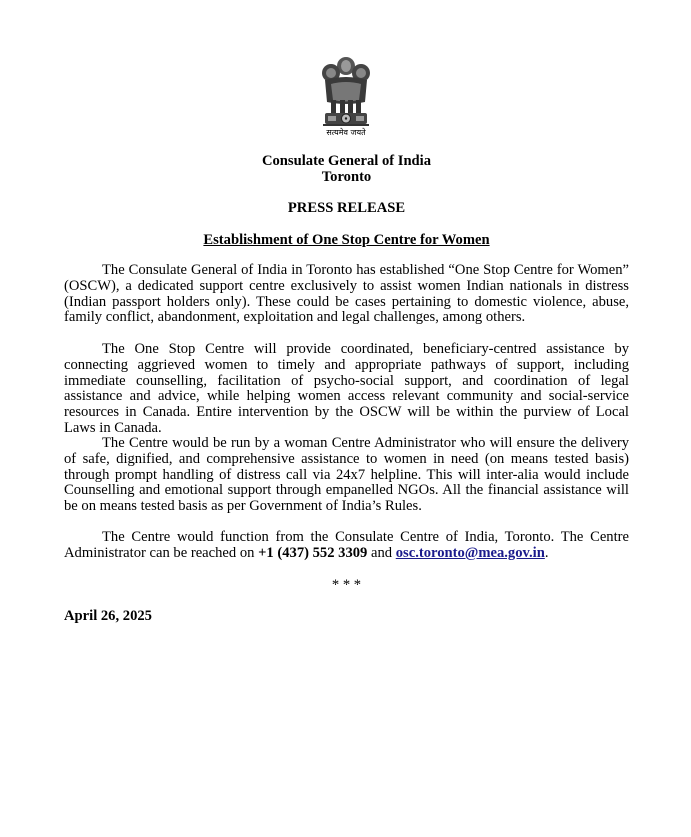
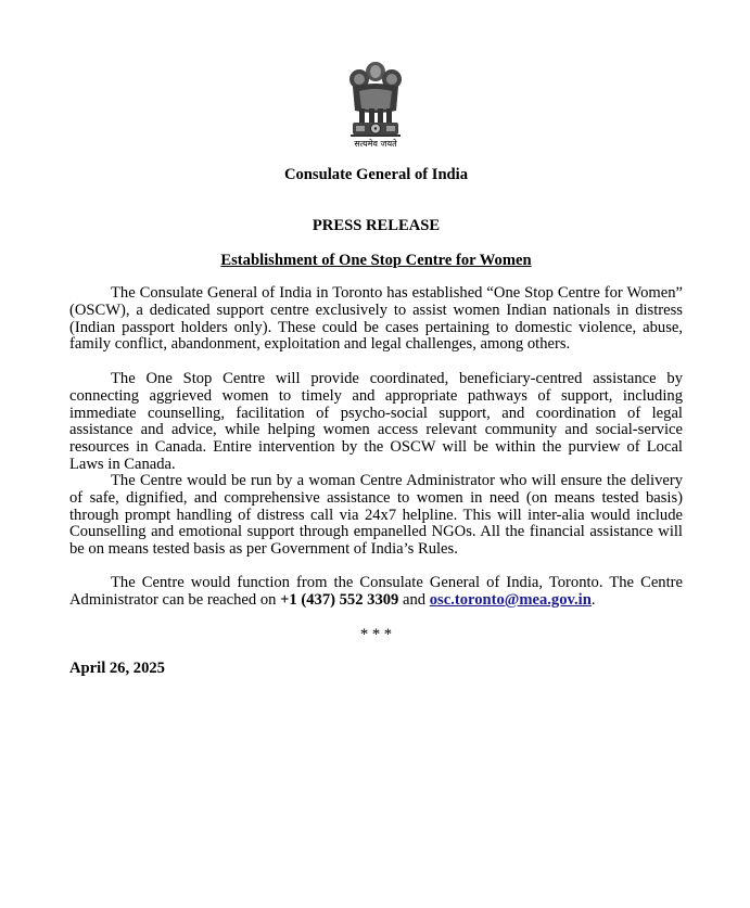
  सत्यमेव जयते
  Consulate General of India
- Toronto
  PRESS RELEASE
  Establishment of One Stop Centre for Women
  The Consulate General of India in Toronto has established “One Stop Centre for Women” (OSCW), a dedicated support centre exclusively to assist women Indian nationals in distress (Indian passport holders only). These could be cases pertaining to domestic violence, abuse, family conflict, abandonment, exploitation and legal challenges, among others.
  The One Stop Centre will provide coordinated, beneficiary-centred assistance by connecting aggrieved women to timely and appropriate pathways of support, including immediate counselling, facilitation of psycho-social support, and coordination of legal assistance and advice, while helping women access relevant community and social-service resources in Canada. Entire intervention by the OSCW will be within the purview of Local Laws in Canada.
  The Centre would be run by a woman Centre Administrator who will ensure the delivery of safe, dignified, and comprehensive assistance to women in need (on means tested basis) through prompt handling of distress call via 24x7 helpline. This will inter-alia would include Counselling and emotional support through empanelled NGOs. All the financial assistance will be on means tested basis as per Government of India’s Rules.
- The Centre would function from the Consulate Centre of India, Toronto. The Centre Administrator can be reached on +1 (437) 552 3309 and osc.toronto@mea.gov.in.
+ The Centre would function from the Consulate General of India, Toronto. The Centre Administrator can be reached on +1 (437) 552 3309 and osc.toronto@mea.gov.in.
  * * *
  April 26, 2025
